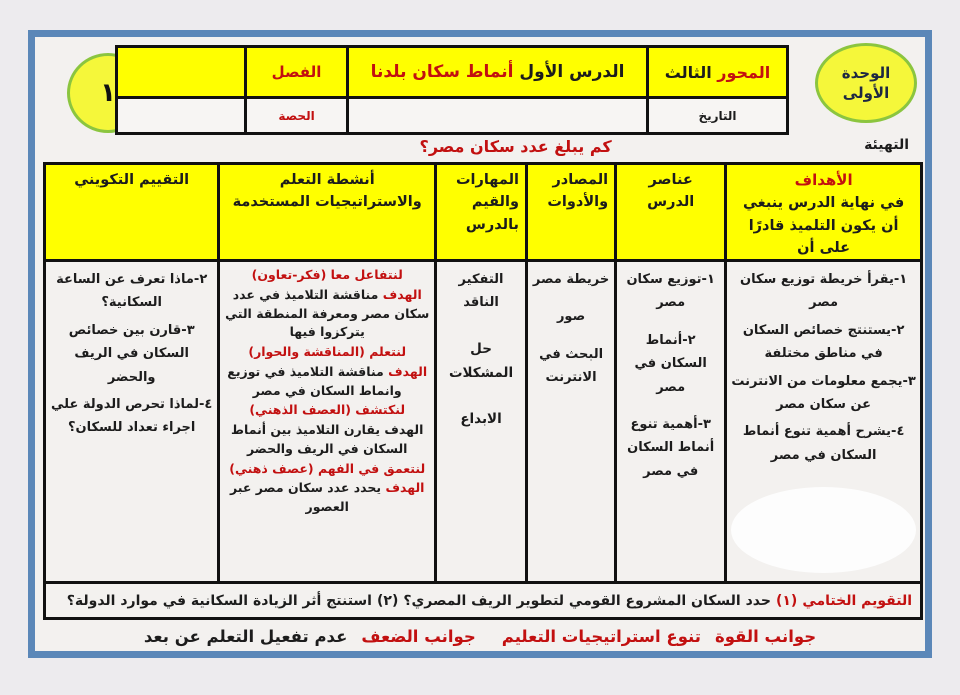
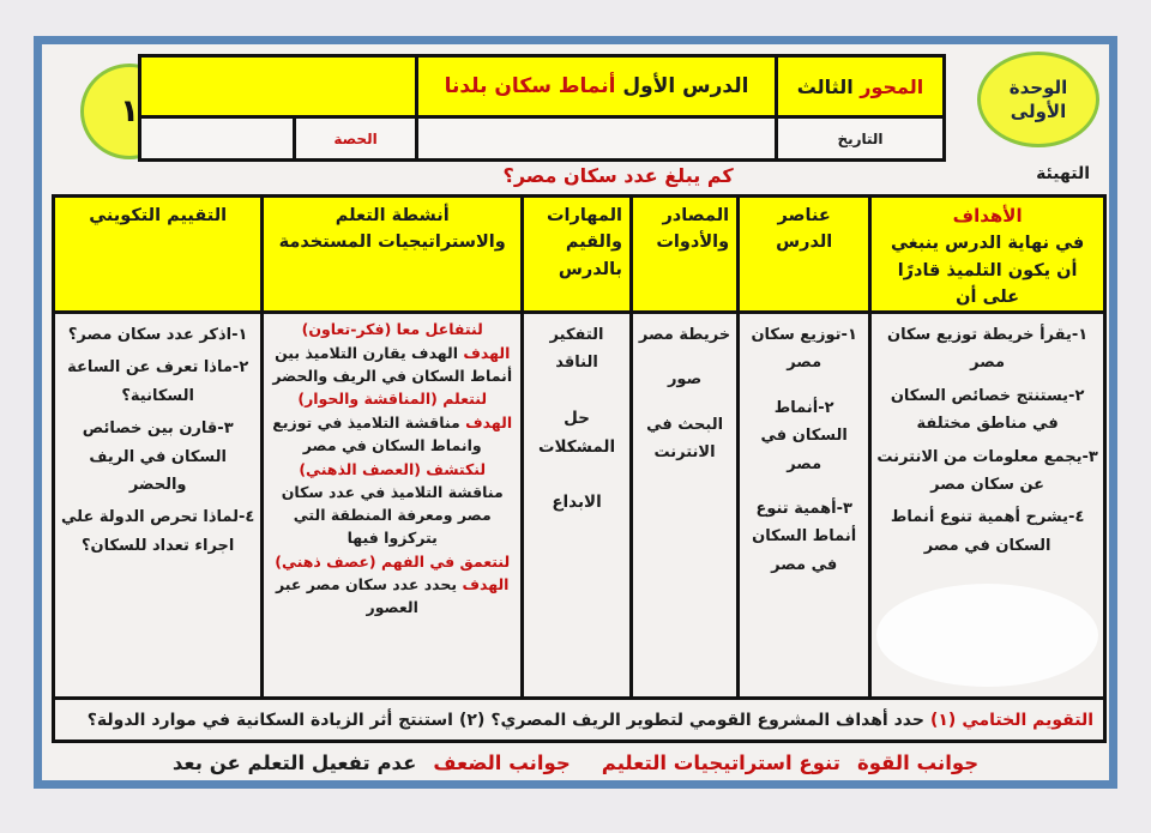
  الوحدة الأولى
  ١
  المحور الثالث
  الدرس الأول أنماط سكان بلدنا
- الفصل
  التاريخ
  الحصة
  التهيئة
  كم يبلغ عدد سكان مصر؟
  الأهداف
  في نهاية الدرس ينبغي أن يكون التلميذ قادرًا على أن
  ١-يقرأ خريطة توزيع سكان مصر
  ٢-يستنتج خصائص السكان في مناطق مختلفة
  ٣-يجمع معلومات من الانترنت عن سكان مصر
  ٤-يشرح أهمية تنوع أنماط السكان في مصر
  عناصر الدرس
  ١-توزيع سكان مصر
  ٢-أنماط السكان في مصر
  ٣-أهمية تنوع أنماط السكان في مصر
  المصادر والأدوات
  خريطة مصر
  صور
  البحث في الانترنت
  المهارات والقيم بالدرس
  التفكير الناقد
  حل المشكلات
  الابداع
  أنشطة التعلم والاستراتيجيات المستخدمة
  لنتفاعل معا (فكر-تعاون)
- الهدف مناقشة التلاميذ في عدد سكان مصر ومعرفة المنطقة التي يتركزوا فيها
+ الهدف الهدف يقارن التلاميذ بين أنماط السكان في الريف والحضر
  لنتعلم (المناقشة والحوار)
  الهدف مناقشة التلاميذ في توزيع وانماط السكان في مصر
  لنكتشف (العصف الذهني)
- الهدف يقارن التلاميذ بين أنماط السكان في الريف والحضر
+ مناقشة التلاميذ في عدد سكان مصر ومعرفة المنطقة التي يتركزوا فيها
  لنتعمق في الفهم (عصف ذهني)
  الهدف يحدد عدد سكان مصر عبر العصور
  التقييم التكويني
+ ١-اذكر عدد سكان مصر؟
  ٢-ماذا تعرف عن الساعة السكانية؟
  ٣-قارن بين خصائص السكان في الريف والحضر
  ٤-لماذا تحرص الدولة علي اجراء تعداد للسكان؟
  التقويم الختامي
  (١)
- حدد السكان المشروع القومي لتطوير الريف المصري؟
+ حدد أهداف المشروع القومي لتطوير الريف المصري؟
  (٢)
  استنتج أثر الزيادة السكانية في موارد الدولة؟
  جوانب القوة
  تنوع استراتيجيات التعليم
  جوانب الضعف
  عدم تفعيل التعلم عن بعد
